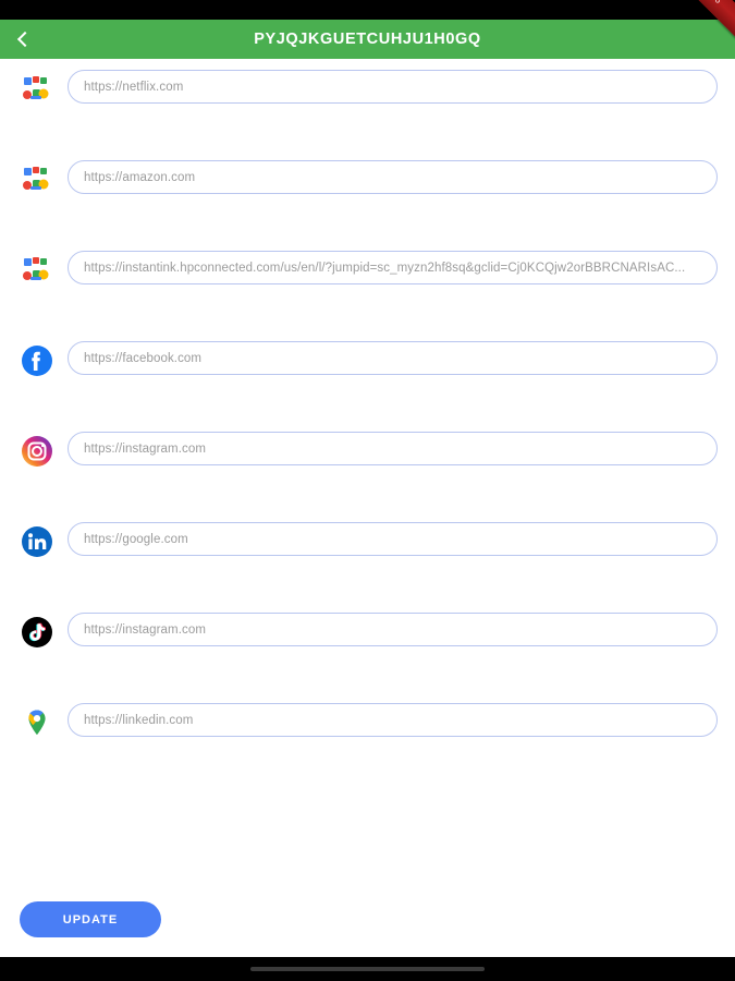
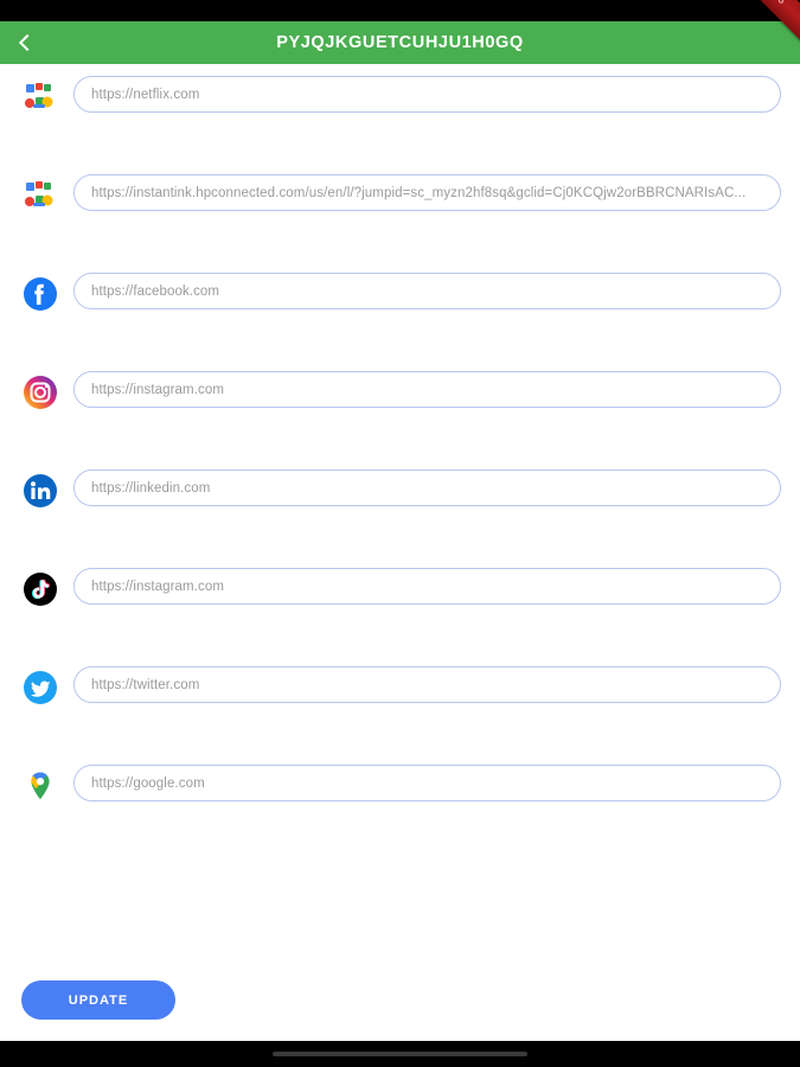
  PYJQJKGUETCUHJU1H0GQ
  https://netflix.com
- https://amazon.com
  https://instantink.hpconnected.com/us/en/l/?jumpid=sc_myzn2hf8sq&gclid=Cj0KCQjw2orBBRCNARIsAC...
  https://facebook.com
  https://instagram.com
- https://google.com
+ https://linkedin.com
  https://instagram.com
+ https://twitter.com
- https://linkedin.com
+ https://google.com
  UPDATE
